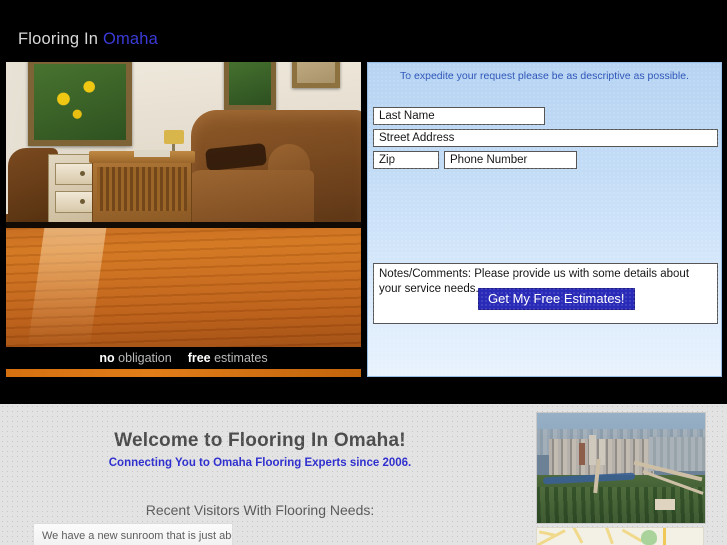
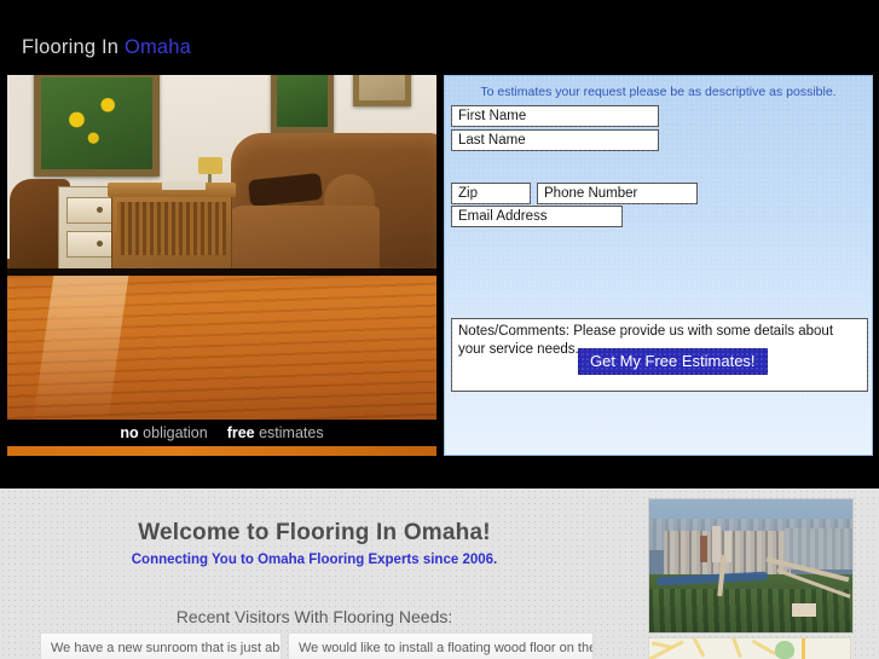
  Flooring In Omaha
  no obligation
  free estimates
- To expedite your request please be as descriptive as possible.
+ To estimates your request please be as descriptive as possible.
+ First Name
  Last Name
- Street Address
  Zip
  Phone Number
+ Email Address
  Get My Free Estimates!
  We have a new sunroom that is just ab
+ We would like to install a floating wood floor on the
